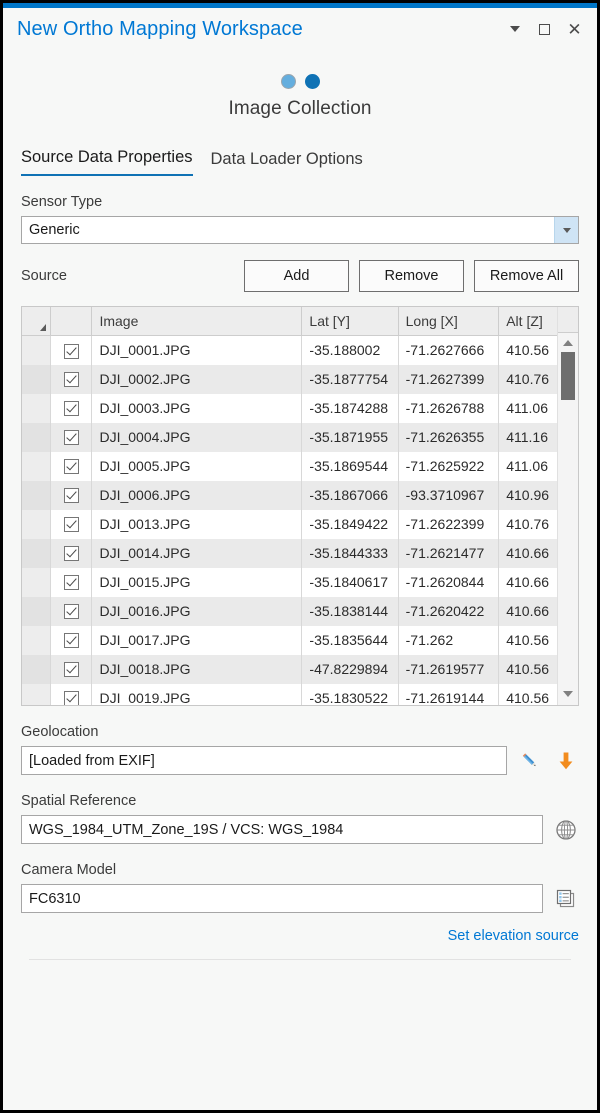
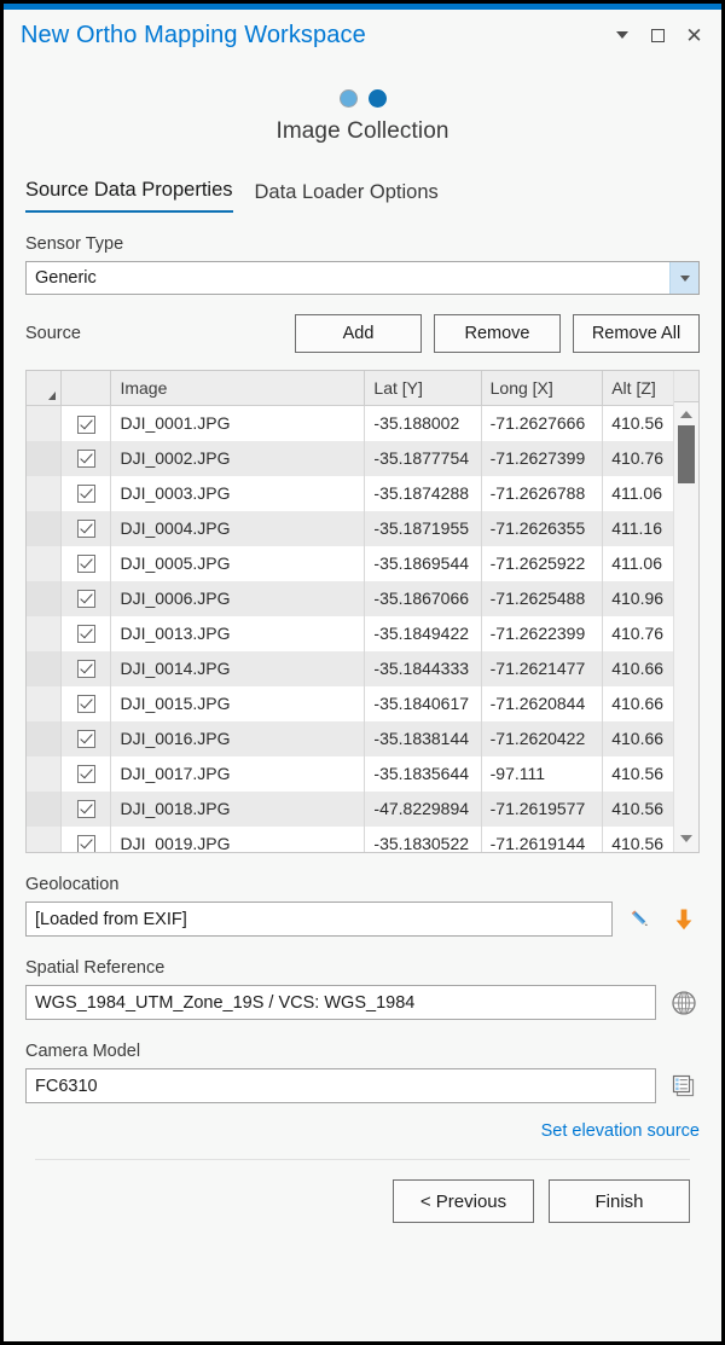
  New Ortho Mapping Workspace
  ✕
  Image Collection
  Source Data Properties
  Data Loader Options
  Sensor Type
  Generic
  Source
  Add
  Remove
  Remove All
  		Image	Lat [Y]	Long [X]	Alt [Z]
  		DJI_0001.JPG	-35.188002	-71.2627666	410.56
  		DJI_0002.JPG	-35.1877754	-71.2627399	410.76
  		DJI_0003.JPG	-35.1874288	-71.2626788	411.06
  		DJI_0004.JPG	-35.1871955	-71.2626355	411.16
  		DJI_0005.JPG	-35.1869544	-71.2625922	411.06
- 		DJI_0006.JPG	-35.1867066	-93.3710967	410.96
+ 		DJI_0006.JPG	-35.1867066	-71.2625488	410.96
  		DJI_0013.JPG	-35.1849422	-71.2622399	410.76
  		DJI_0014.JPG	-35.1844333	-71.2621477	410.66
  		DJI_0015.JPG	-35.1840617	-71.2620844	410.66
  		DJI_0016.JPG	-35.1838144	-71.2620422	410.66
- 		DJI_0017.JPG	-35.1835644	-71.262	410.56
+ 		DJI_0017.JPG	-35.1835644	-97.111	410.56
  		DJI_0018.JPG	-47.8229894	-71.2619577	410.56
  		DJI_0019.JPG	-35.1830522	-71.2619144	410.56
  Geolocation
  [Loaded from EXIF]
  Spatial Reference
  WGS_1984_UTM_Zone_19S / VCS: WGS_1984
  Camera Model
  FC6310
  Set elevation source
+ < Previous
+ Finish
